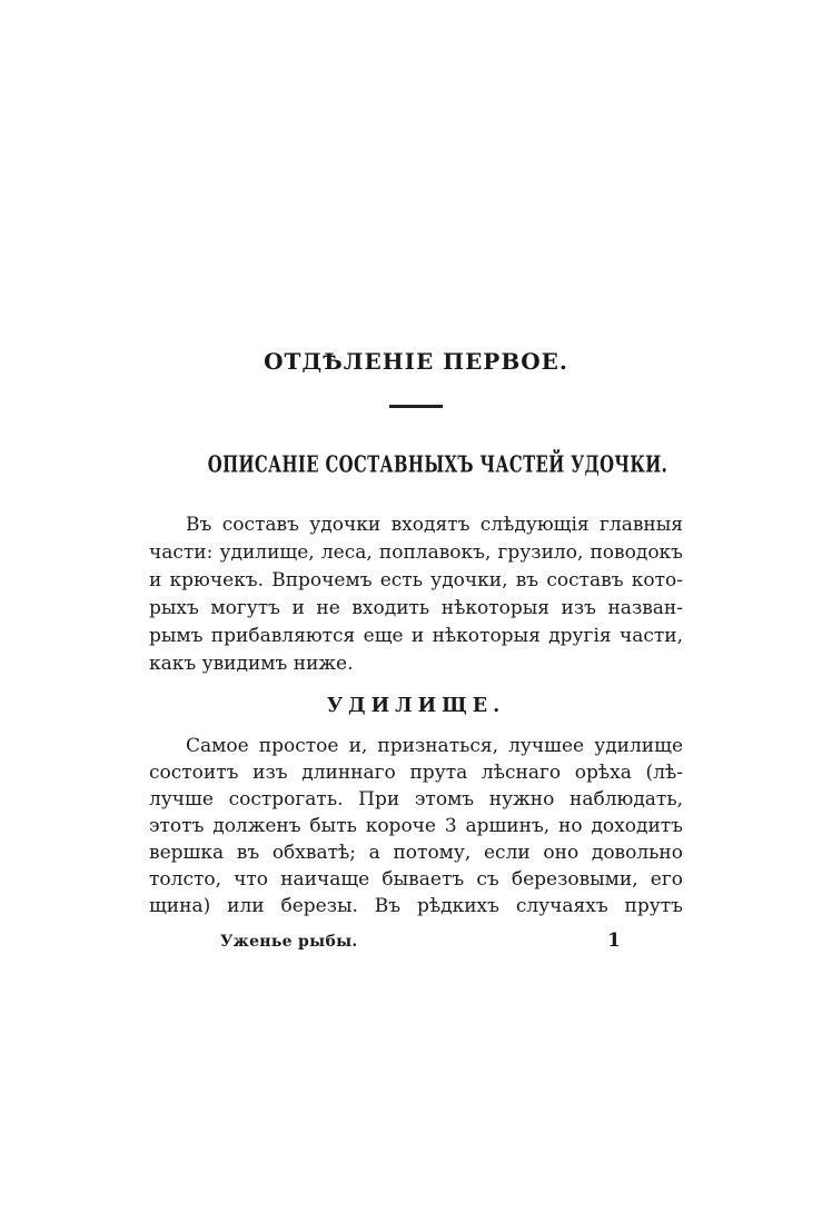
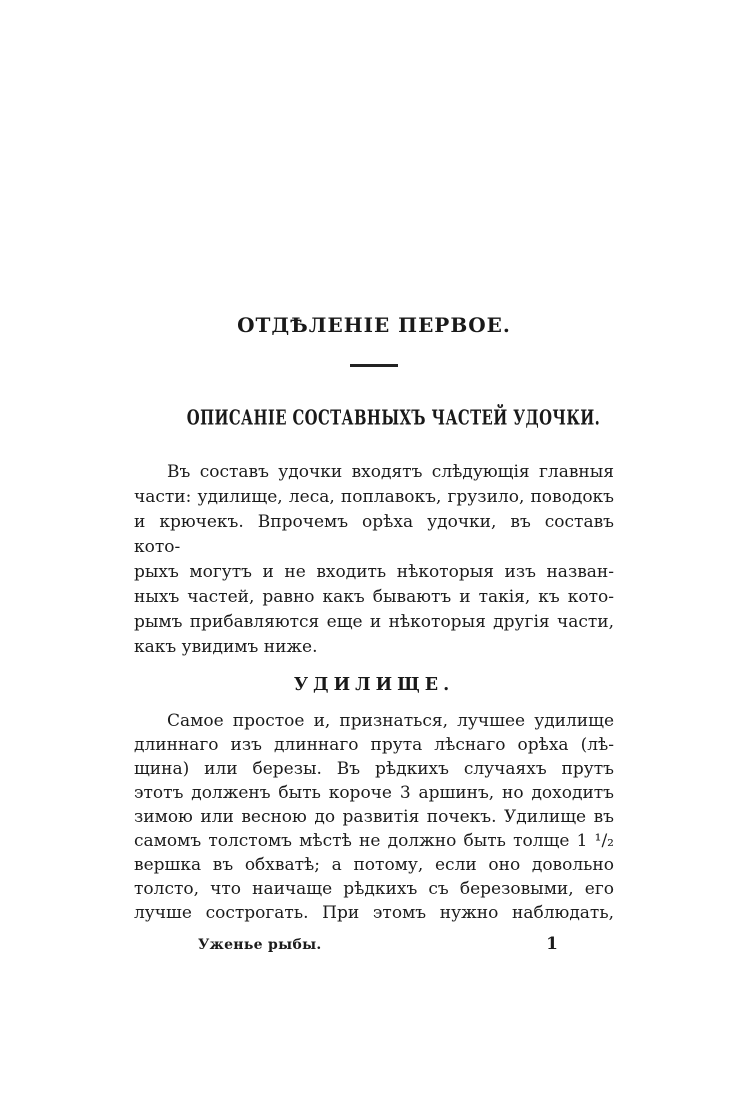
  ОТДѢЛЕНІЕ ПЕРВОЕ.
  ОПИСАНІЕ СОСТАВНЫХЪ ЧАСТЕЙ УДОЧКИ.
  Въ составъ удочки входятъ слѣдующія главныя
  части: удилище, леса, поплавокъ, грузило, поводокъ
- и крючекъ. Впрочемъ есть удочки, въ составъ кото-
+ и крючекъ. Впрочемъ орѣха удочки, въ составъ кото-
  рыхъ могутъ и не входить нѣкоторыя изъ назван-
+ ныхъ частей, равно какъ бываютъ и такія, къ кото-
  рымъ прибавляются еще и нѣкоторыя другія части,
  какъ увидимъ ниже.
  УДИЛИЩЕ.
  Самое простое и, признаться, лучшее удилище
- состоитъ изъ длиннаго прута лѣснаго орѣха (лѣ-
+ длиннаго изъ длиннаго прута лѣснаго орѣха (лѣ-
- лучше сострогать. При этомъ нужно наблюдать,
+ щина) или березы. Въ рѣдкихъ случаяхъ прутъ
  этотъ долженъ быть короче 3 аршинъ, но доходитъ
+ зимою или весною до развитія почекъ. Удилище въ
+ самомъ толстомъ мѣстѣ не должно быть толще 1 ¹/₂
  вершка въ обхватѣ; а потому, если оно довольно
- толсто, что наичаще бываетъ съ березовыми, его
+ толсто, что наичаще рѣдкихъ съ березовыми, его
- щина) или березы. Въ рѣдкихъ случаяхъ прутъ
+ лучше сострогать. При этомъ нужно наблюдать,
  Уженье рыбы.
  1
